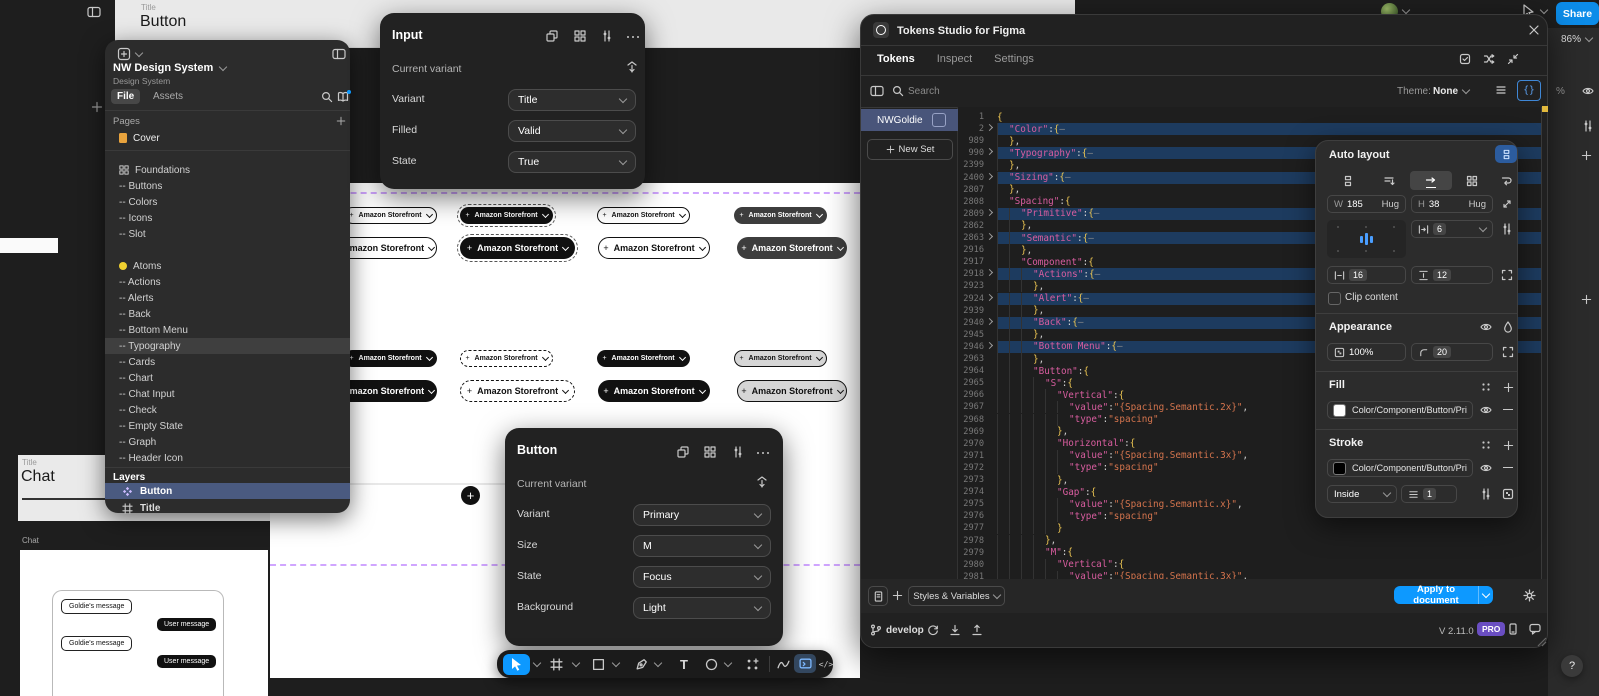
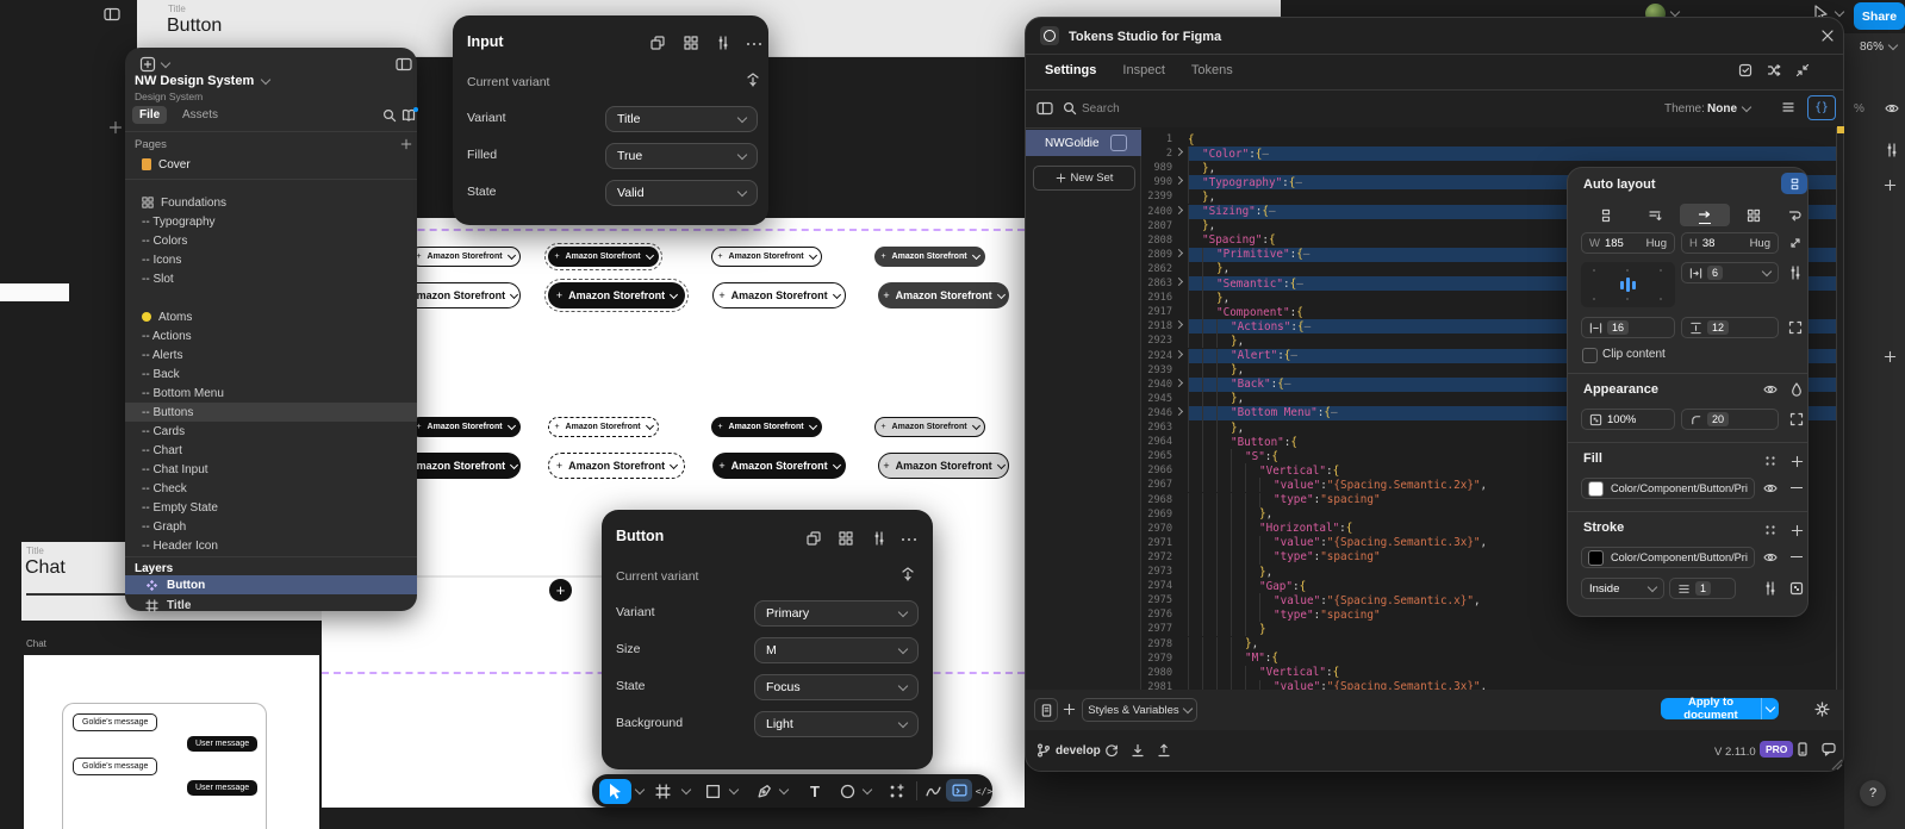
  Title
  Button
  +
  mazon Storefront
  +
  Amazon Storefront
  +
  Amazon Storefront
  +
  Amazon Storefront
  mazon Storefront
  +
  Amazon Storefront
  +
  Amazon Storefront
  +
  Amazon Storefront
  Title
  Chat
  Chat
  NW Design System
  Design System
  File
  Assets
  Pages
  Cover
  Foundations
- -- Buttons
+ -- Typography
  -- Colors
  -- Icons
  -- Slot
  Atoms
  -- Actions
  -- Alerts
  -- Back
  -- Bottom Menu
- -- Typography
+ -- Buttons
  -- Cards
  -- Chart
  -- Chat Input
  -- Check
  -- Empty State
  -- Graph
  -- Header Icon
  Layers
  Button
  Title
  Input
  Current variant
  Variant
  Title
  Filled
- Valid
+ True
  State
- True
+ Valid
  Button
  Current variant
  Variant
  Primary
  Size
  M
  State
  Focus
  Background
  Light
  T
  </>
  86%
  %
  Share
  Tokens Studio for Figma
- Tokens
+ Settings
  Inspect
- Settings
+ Tokens
  Search
  Theme:
  None
  {}
  NWGoldie
  New Set
  1
  {
  2
  "Color"
  :
  {
  –
  989
  }
  ,
  990
  "Typography"
  :
  {
  –
  2399
  }
  ,
  2400
  "Sizing"
  :
  {
  –
  2807
  }
  ,
  2808
  "Spacing"
  :
  {
  2809
  "Primitive"
  :
  {
  –
  2862
  }
  ,
  2863
  "Semantic"
  :
  {
  –
  2916
  }
  ,
  2917
  "Component"
  :
  {
  2918
  "Actions"
  :
  {
  –
  2923
  }
  ,
  2924
  "Alert"
  :
  {
  –
  2939
  }
  ,
  2940
  "Back"
  :
  {
  –
  2945
  }
  ,
  2946
  "Bottom Menu"
  :
  {
  –
  2963
  }
  ,
  2964
  "Button"
  :
  {
  2965
  "S"
  :
  {
  2966
  "Vertical"
  :
  {
  2967
  "value"
  :
  "{Spacing.Semantic.2x}"
  ,
  2968
  "type"
  :
  "spacing"
  2969
  }
  ,
  2970
  "Horizontal"
  :
  {
  2971
  "value"
  :
  "{Spacing.Semantic.3x}"
  ,
  2972
  "type"
  :
  "spacing"
  2973
  }
  ,
  2974
  "Gap"
  :
  {
  2975
  "value"
  :
  "{Spacing.Semantic.x}"
  ,
  2976
  "type"
  :
  "spacing"
  2977
  }
  2978
  }
  ,
  2979
  "M"
  :
  {
  2980
  "Vertical"
  :
  {
  2981
  "value"
  :
  "{Spacing.Semantic.3x}"
  ,
  Styles & Variables
  Apply to document
  develop
  V 2.11.0
  PRO
  Auto layout
  W
  185
  Hug
  H
  38
  Hug
  6
  16
  12
  Clip content
  Appearance
  100%
  20
  Fill
  Color/Component/Button/Pri
  Stroke
  Color/Component/Button/Pri
  Inside
  1
  ?
